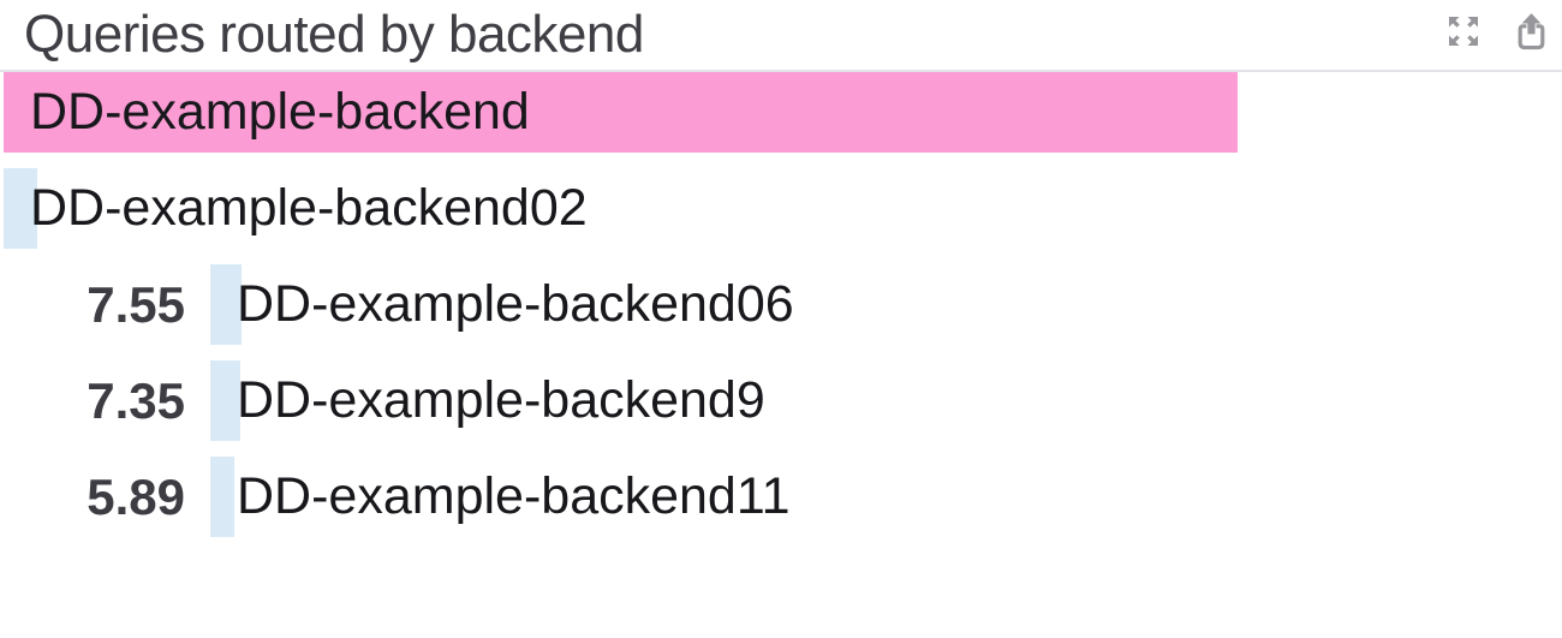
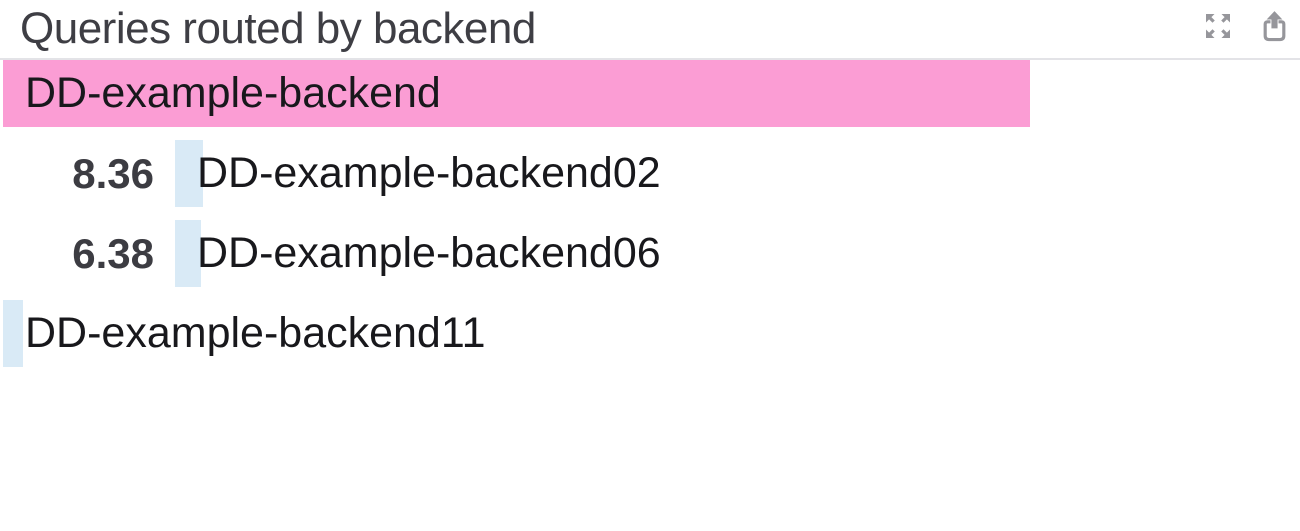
  Queries routed by backend
  DD-example-backend
+ 8.36
  DD-example-backend02
- 7.55
+ 6.38
  DD-example-backend06
- 7.35
- DD-example-backend9
- 5.89
  DD-example-backend11
